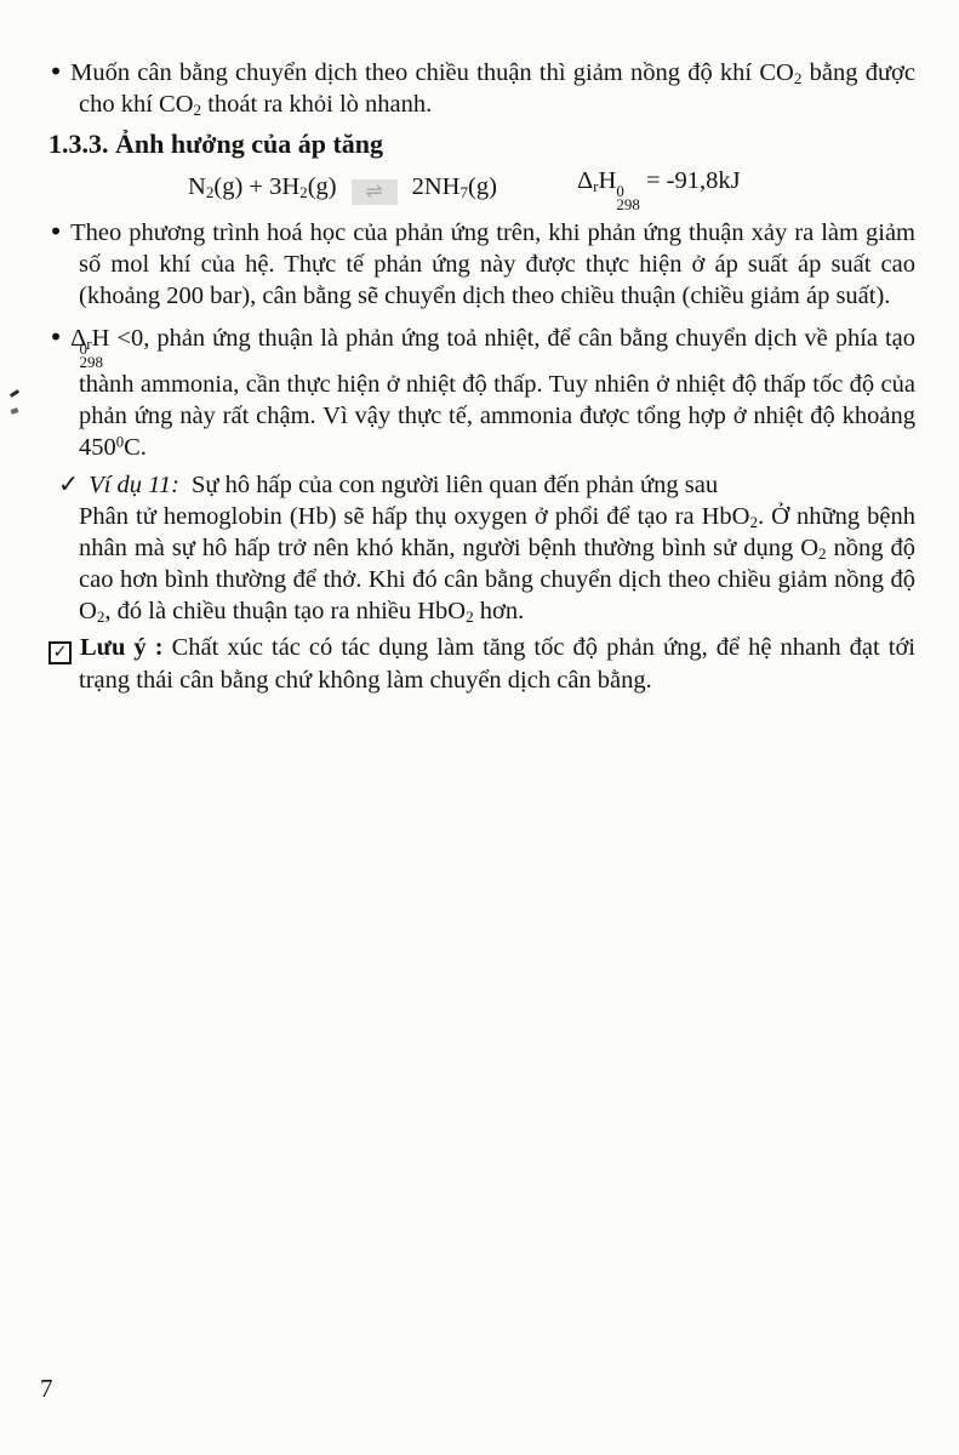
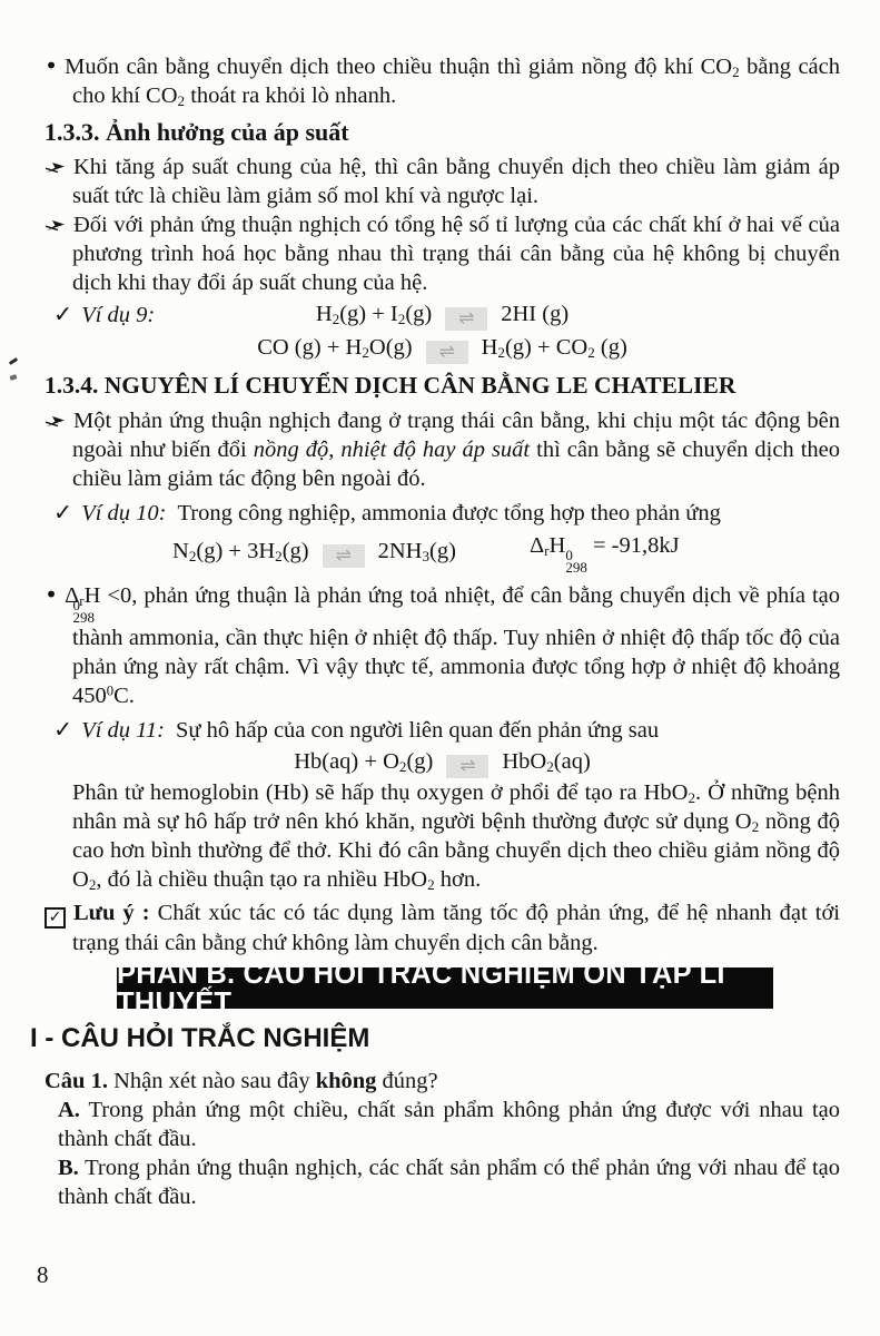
- • Muốn cân bằng chuyển dịch theo chiều thuận thì giảm nồng độ khí CO2 bằng được cho khí CO2 thoát ra khỏi lò nhanh.
+ • Muốn cân bằng chuyển dịch theo chiều thuận thì giảm nồng độ khí CO2 bằng cách cho khí CO2 thoát ra khỏi lò nhanh.
- 1.3.3. Ảnh hưởng của áp tăng
+ 1.3.3. Ảnh hưởng của áp suất
+ Khi tăng áp suất chung của hệ, thì cân bằng chuyển dịch theo chiều làm giảm áp suất tức là chiều làm giảm số mol khí và ngược lại.
+ Đối với phản ứng thuận nghịch có tổng hệ số tỉ lượng của các chất khí ở hai vế của phương trình hoá học bằng nhau thì trạng thái cân bằng của hệ không bị chuyển dịch khi thay đổi áp suất chung của hệ.
+ ✓ Ví dụ 9:
+ H2(g) + I2(g) ⇌ 2HI (g)
+ CO (g) + H2O(g) ⇌ H2(g) + CO2 (g)
+ 1.3.4. NGUYÊN LÍ CHUYỂN DỊCH CÂN BẰNG LE CHATELIER
+ Một phản ứng thuận nghịch đang ở trạng thái cân bằng, khi chịu một tác động bên ngoài như biến đổi nồng độ, nhiệt độ hay áp suất thì cân bằng sẽ chuyển dịch theo chiều làm giảm tác động bên ngoài đó.
+ ✓ Ví dụ 10: Trong công nghiệp, ammonia được tổng hợp theo phản ứng
- N2(g) + 3H2(g) ⇌ 2NH7(g)
+ N2(g) + 3H2(g) ⇌ 2NH3(g)
  ΔrH
  0
  298
  = -91,8kJ
- • Theo phương trình hoá học của phản ứng trên, khi phản ứng thuận xảy ra làm giảm số mol khí của hệ. Thực tế phản ứng này được thực hiện ở áp suất áp suất cao (khoảng 200 bar), cân bằng sẽ chuyển dịch theo chiều thuận (chiều giảm áp suất).
  • ΔrH
  0
  298
  <0, phản ứng thuận là phản ứng toả nhiệt, để cân bằng chuyển dịch về phía tạo thành ammonia, cần thực hiện ở nhiệt độ thấp. Tuy nhiên ở nhiệt độ thấp tốc độ của phản ứng này rất chậm. Vì vậy thực tế, ammonia được tổng hợp ở nhiệt độ khoảng 4500C.
  ✓ Ví dụ 11: Sự hô hấp của con người liên quan đến phản ứng sau
+ Hb(aq) + O2(g) ⇌ HbO2(aq)
- Phân tử hemoglobin (Hb) sẽ hấp thụ oxygen ở phổi để tạo ra HbO2. Ở những bệnh nhân mà sự hô hấp trở nên khó khăn, người bệnh thường bình sử dụng O2 nồng độ cao hơn bình thường để thở. Khi đó cân bằng chuyển dịch theo chiều giảm nồng độ O2, đó là chiều thuận tạo ra nhiều HbO2 hơn.
+ Phân tử hemoglobin (Hb) sẽ hấp thụ oxygen ở phổi để tạo ra HbO2. Ở những bệnh nhân mà sự hô hấp trở nên khó khăn, người bệnh thường được sử dụng O2 nồng độ cao hơn bình thường để thở. Khi đó cân bằng chuyển dịch theo chiều giảm nồng độ O2, đó là chiều thuận tạo ra nhiều HbO2 hơn.
  ✓ Lưu ý : Chất xúc tác có tác dụng làm tăng tốc độ phản ứng, để hệ nhanh đạt tới trạng thái cân bằng chứ không làm chuyển dịch cân bằng.
+ PHẦN B. CÂU HỎI TRẮC NGHIỆM ÔN TẬP LÍ THUYẾT
+ I - CÂU HỎI TRẮC NGHIỆM
+ Câu 1. Nhận xét nào sau đây không đúng?
+ A. Trong phản ứng một chiều, chất sản phẩm không phản ứng được với nhau tạo thành chất đầu.
+ B. Trong phản ứng thuận nghịch, các chất sản phẩm có thể phản ứng với nhau để tạo thành chất đầu.
- 7
+ 8
